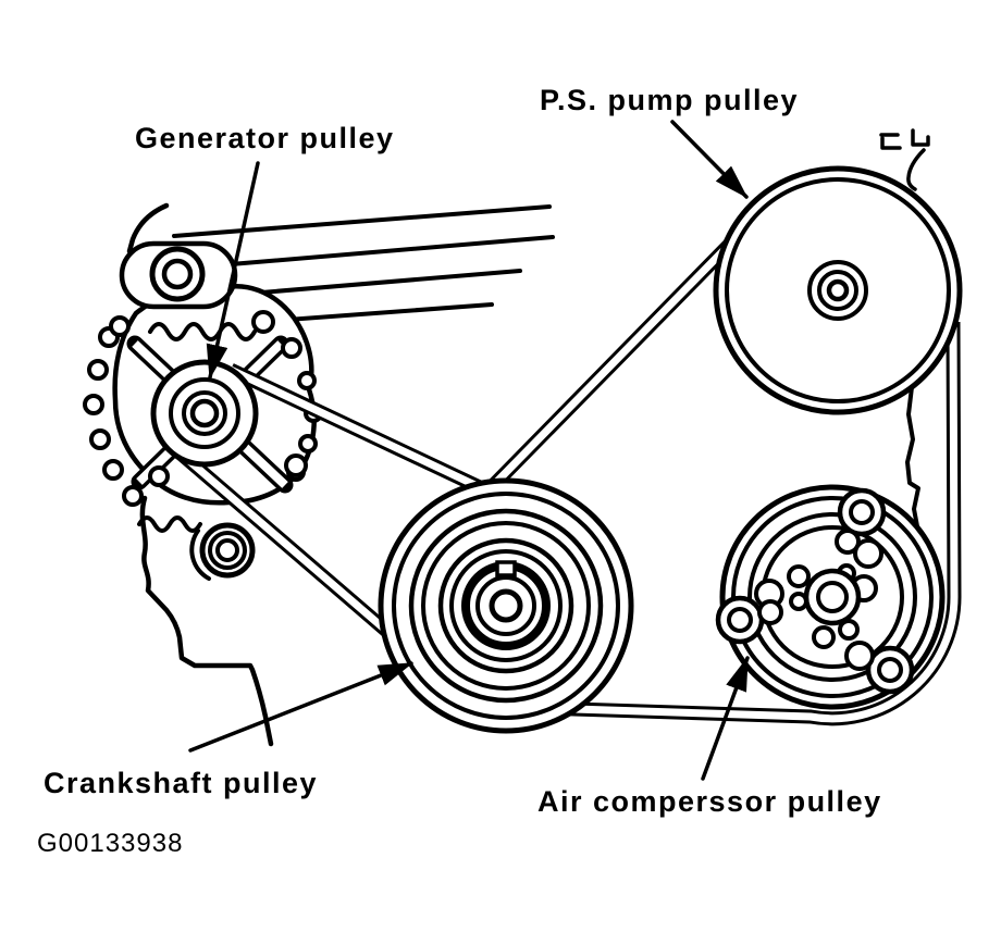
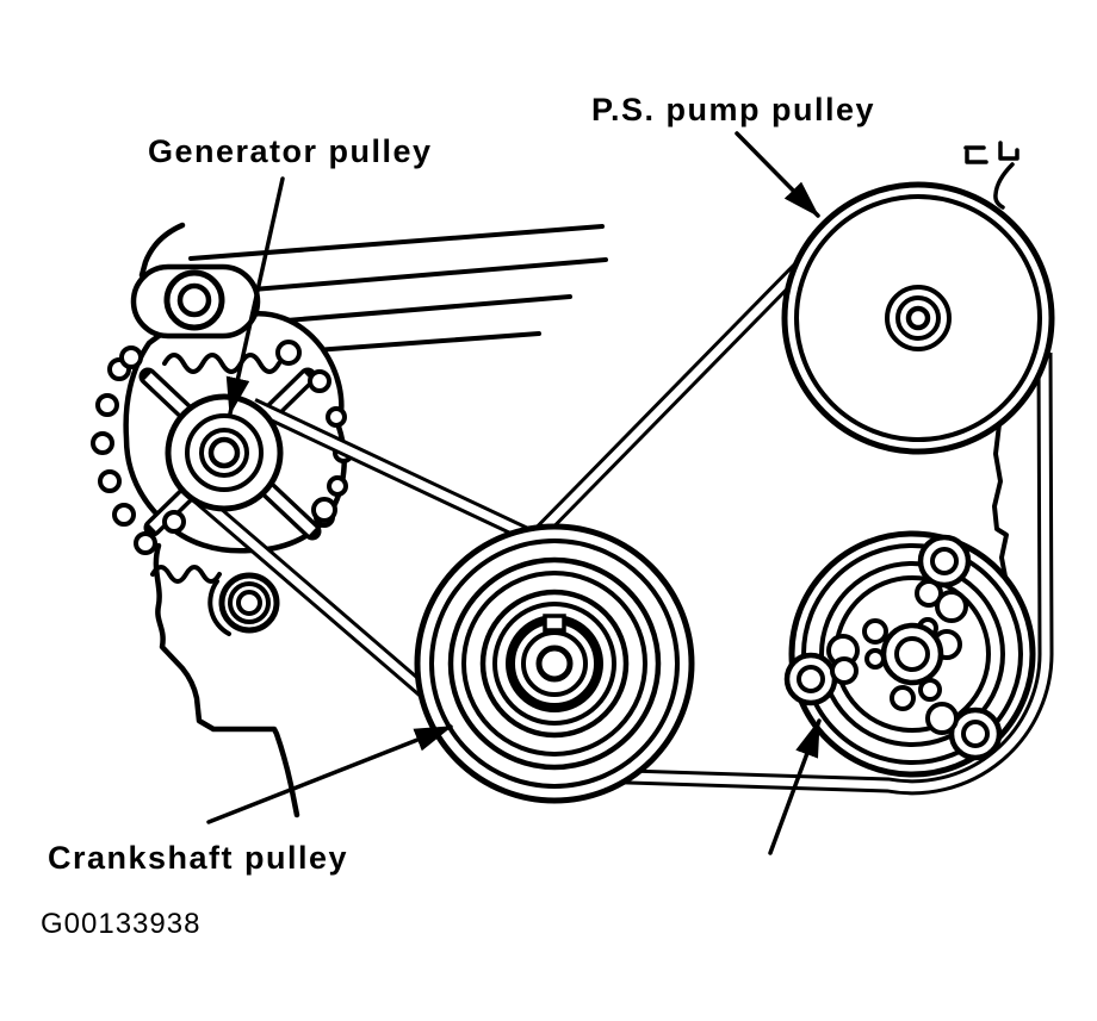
  Generator pulley
  P.S. pump pulley
  Crankshaft pulley
- Air comperssor pulley
  G00133938
